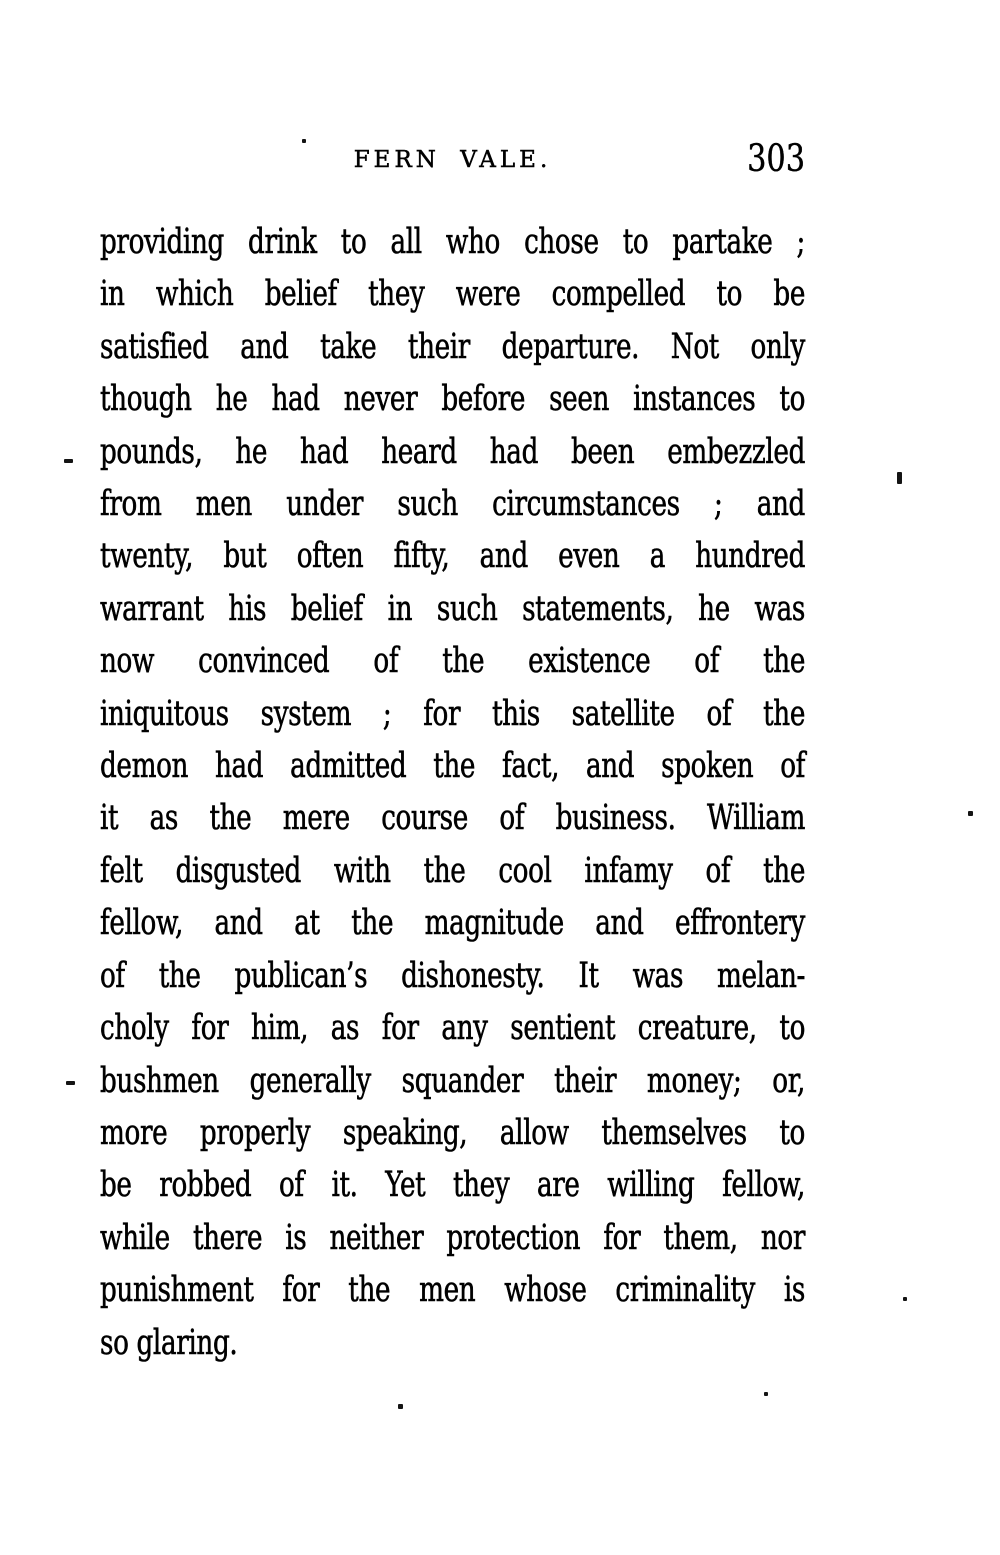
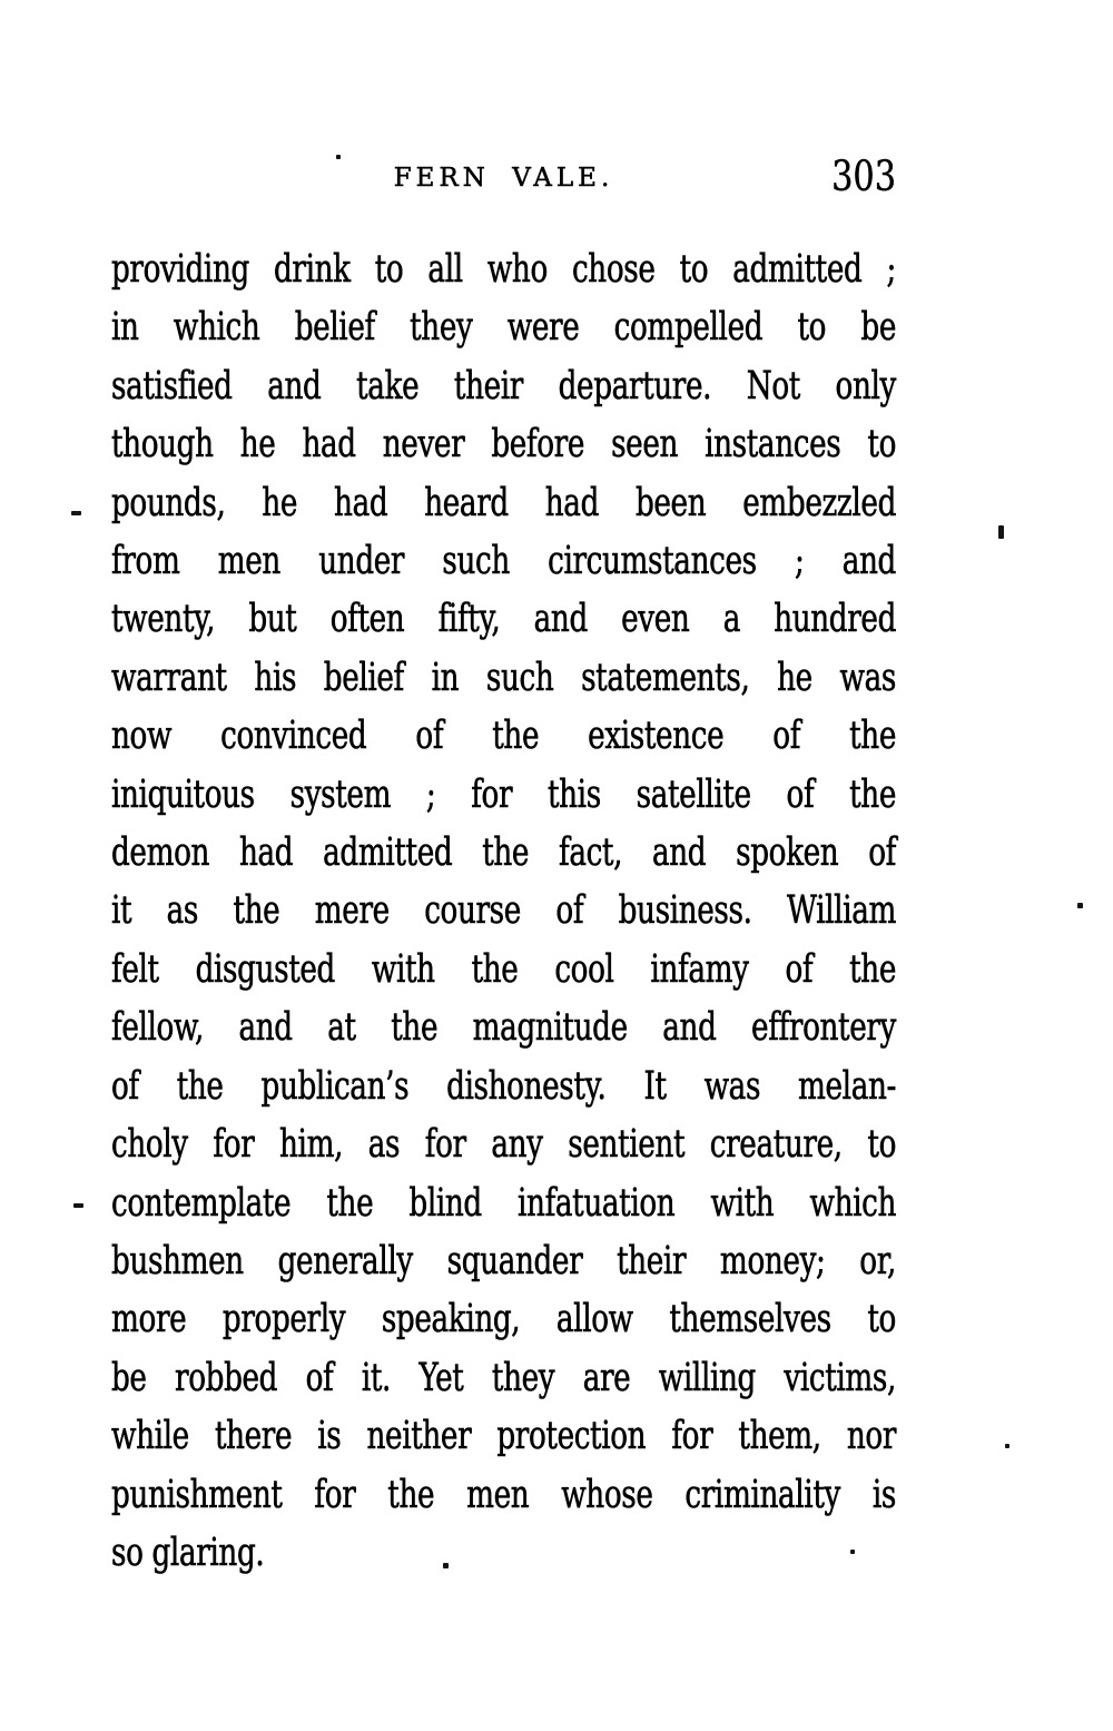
  FERN VALE.
  303
- providing drink to all who chose to partake ;
+ providing drink to all who chose to admitted ;
  in which belief they were compelled to be
  satisfied and take their departure. Not only
  though he had never before seen instances to
  pounds, he had heard had been embezzled
  from men under such circumstances ; and
  twenty, but often fifty, and even a hundred
  warrant his belief in such statements, he was
  now convinced of the existence of the
  iniquitous system ; for this satellite of the
  demon had admitted the fact, and spoken of
  it as the mere course of business. William
  felt disgusted with the cool infamy of the
  fellow, and at the magnitude and effrontery
  of the publican’s dishonesty. It was melan-
  choly for him, as for any sentient creature, to
+ contemplate the blind infatuation with which
  bushmen generally squander their money; or,
  more properly speaking, allow themselves to
- be robbed of it. Yet they are willing fellow,
+ be robbed of it. Yet they are willing victims,
  while there is neither protection for them, nor
  punishment for the men whose criminality is
  so glaring.
